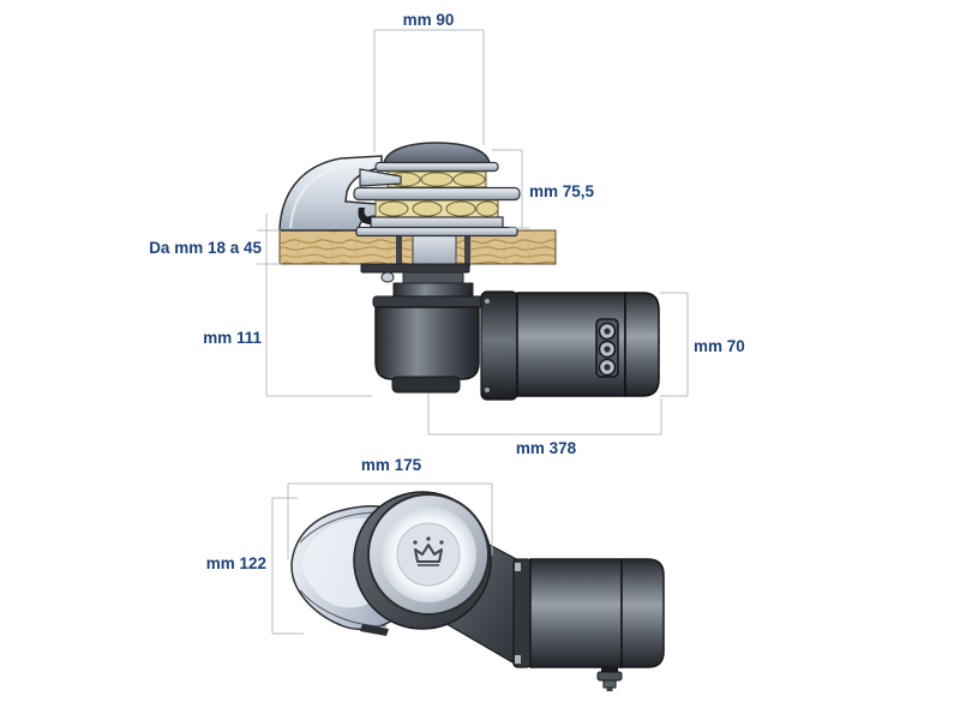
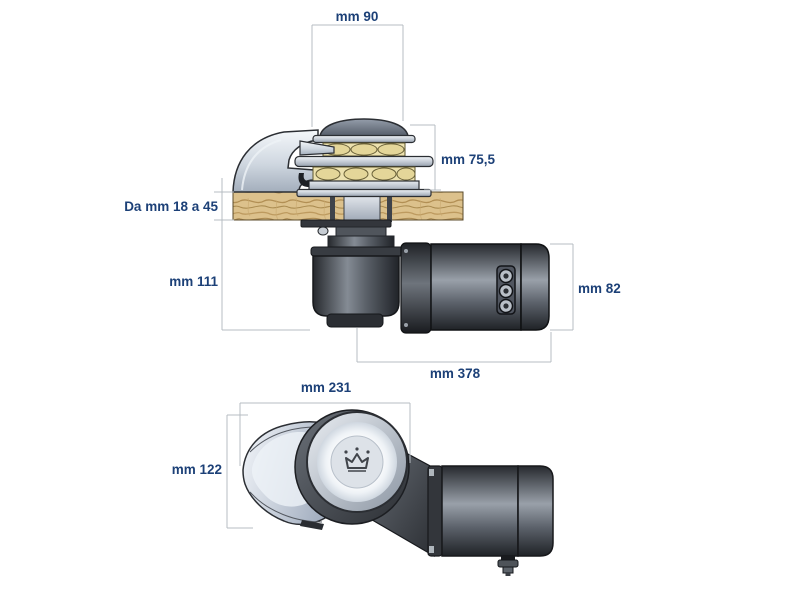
  mm 90
  mm 75,5
  Da mm 18 a 45
  mm 111
- mm 70
+ mm 82
  mm 378
- mm 175
+ mm 231
  mm 122
